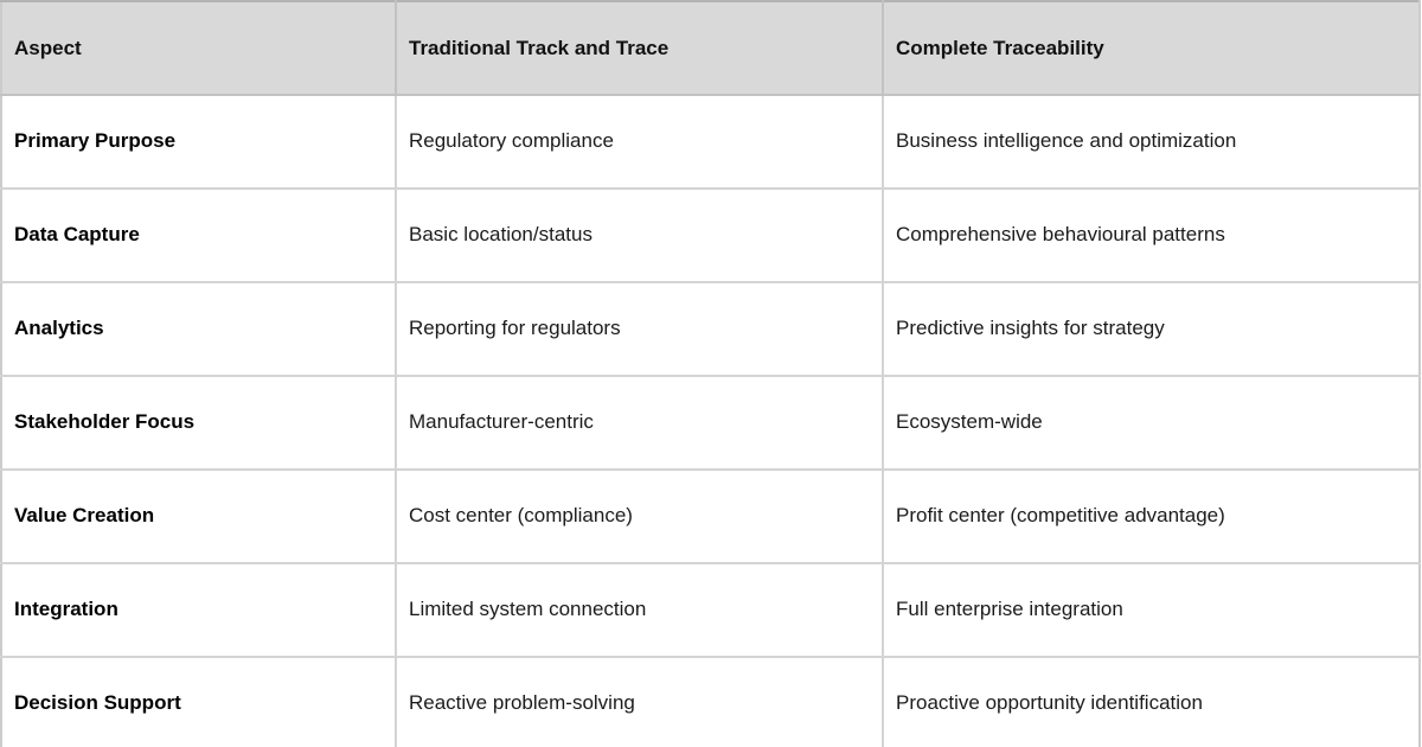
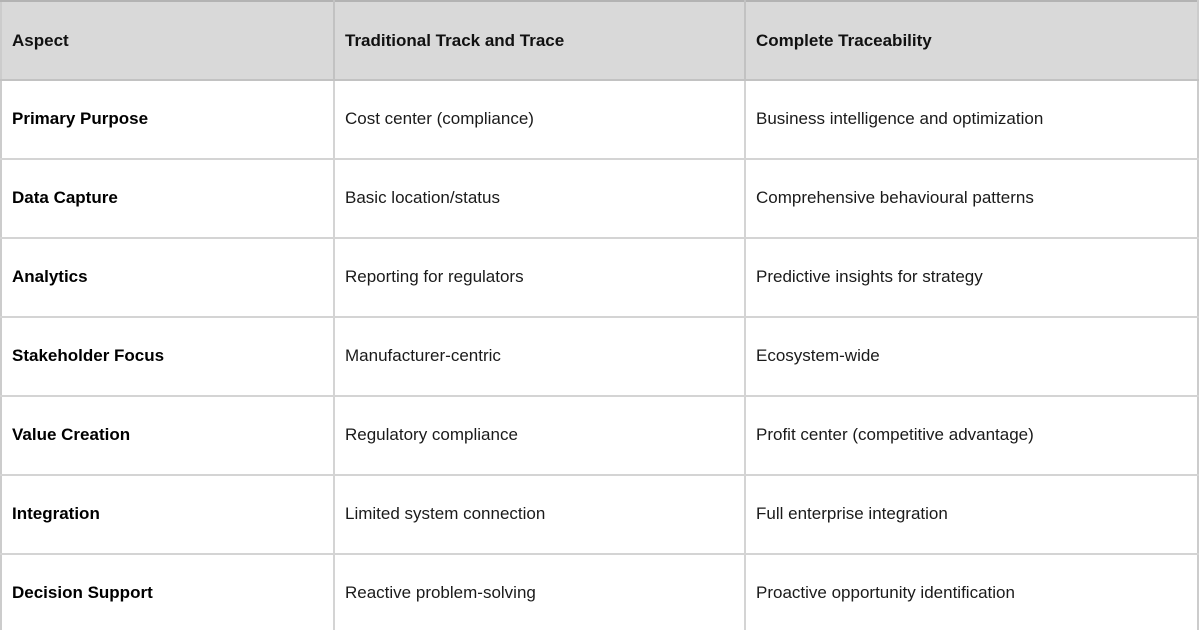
  Aspect	Traditional Track and Trace	Complete Traceability
- Primary Purpose	Regulatory compliance	Business intelligence and optimization
+ Primary Purpose	Cost center (compliance)	Business intelligence and optimization
  Data Capture	Basic location/status	Comprehensive behavioural patterns
  Analytics	Reporting for regulators	Predictive insights for strategy
  Stakeholder Focus	Manufacturer-centric	Ecosystem-wide
- Value Creation	Cost center (compliance)	Profit center (competitive advantage)
+ Value Creation	Regulatory compliance	Profit center (competitive advantage)
  Integration	Limited system connection	Full enterprise integration
  Decision Support	Reactive problem-solving	Proactive opportunity identification
